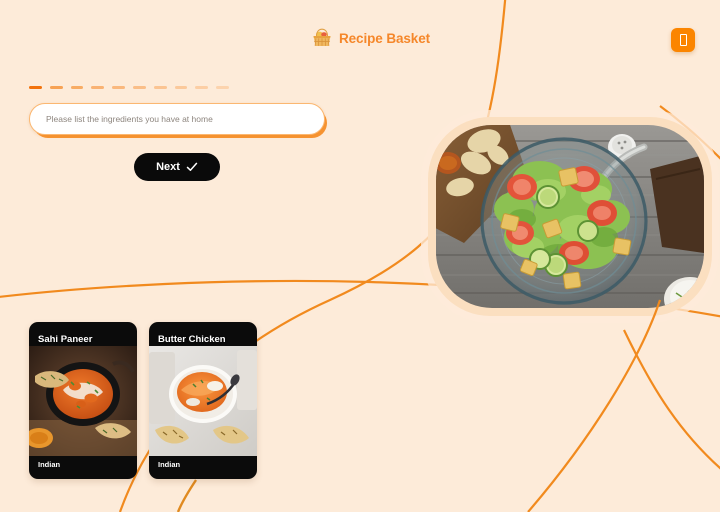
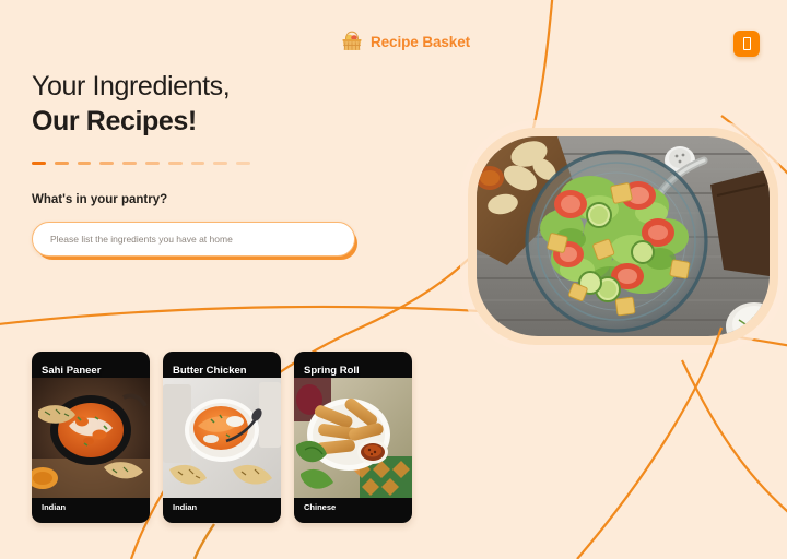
  Recipe Basket
+ Your Ingredients,
+ Our Recipes!
+ What's in your pantry?
  Please list the ingredients you have at home
- Next
  Sahi Paneer
  Indian
  Butter Chicken
  Indian
+ Spring Roll
+ Chinese
